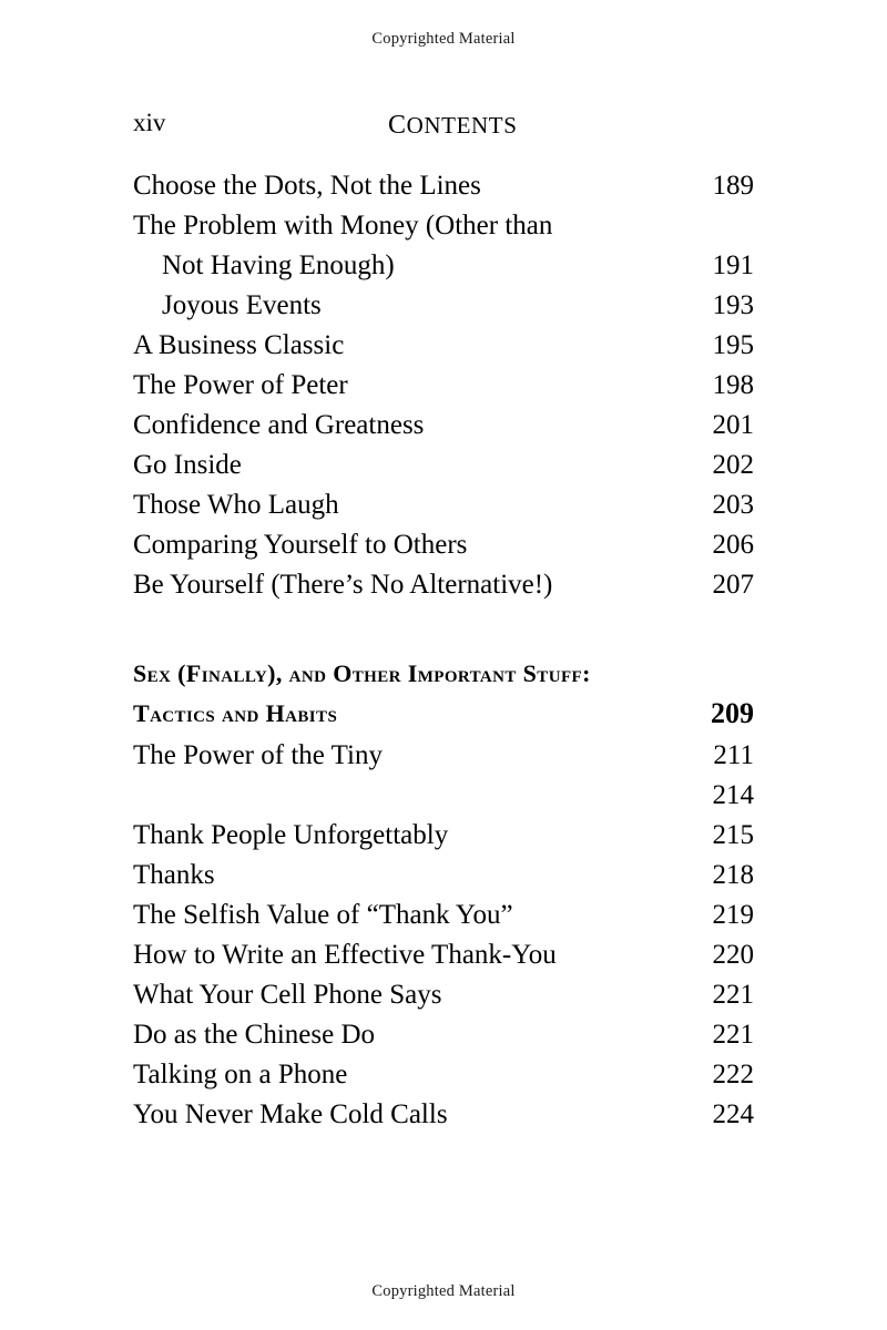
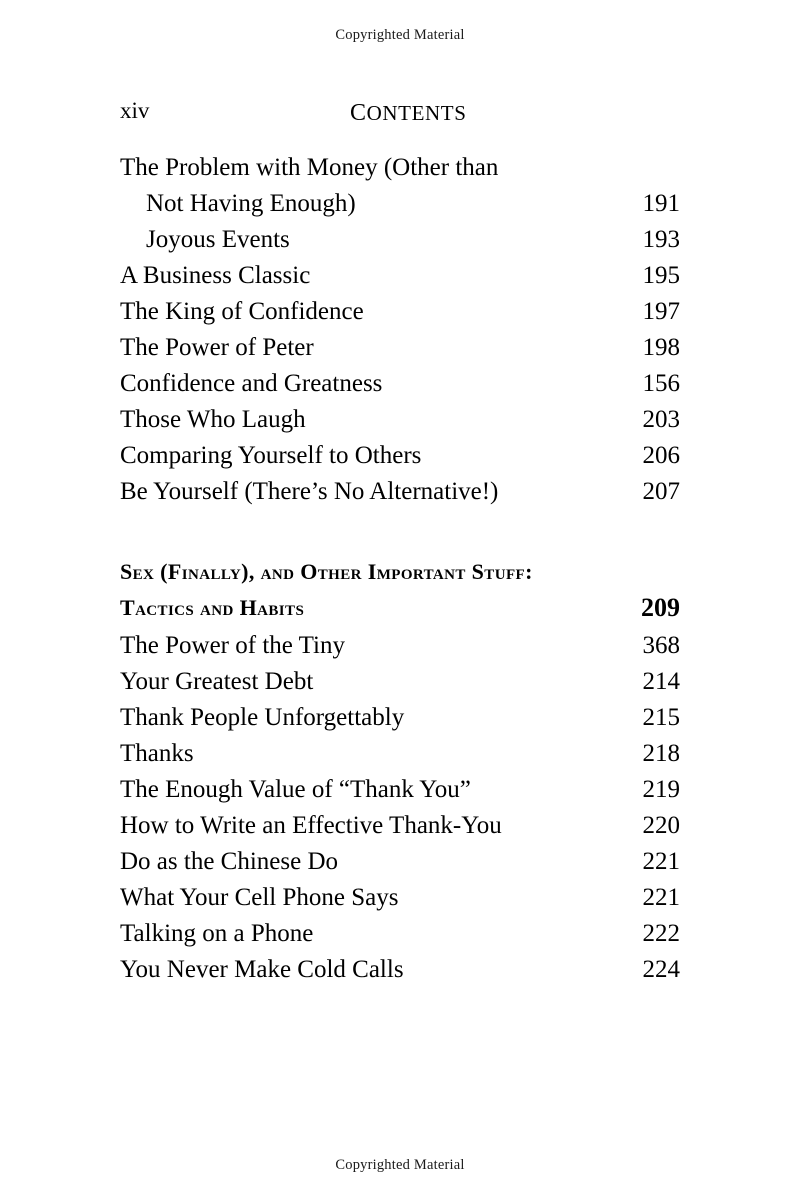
  Copyrighted Material
  xiv
  CONTENTS
- Choose the Dots, Not the Lines
- 189
  The Problem with Money (Other than
  Not Having Enough)
  191
  Joyous Events
  193
  A Business Classic
  195
+ The King of Confidence
+ 197
  The Power of Peter
  198
  Confidence and Greatness
- 201
+ 156
- Go Inside
- 202
  Those Who Laugh
  203
  Comparing Yourself to Others
  206
  Be Yourself (There’s No Alternative!)
  207
  Sex (Finally), and Other Important Stuff:
  Tactics and Habits
  209
  The Power of the Tiny
- 211
+ 368
+ Your Greatest Debt
  214
  Thank People Unforgettably
  215
  Thanks
  218
- The Selfish Value of “Thank You”
+ The Enough Value of “Thank You”
  219
  How to Write an Effective Thank-You
  220
- What Your Cell Phone Says
+ Do as the Chinese Do
  221
- Do as the Chinese Do
+ What Your Cell Phone Says
  221
  Talking on a Phone
  222
  You Never Make Cold Calls
  224
  Copyrighted Material
